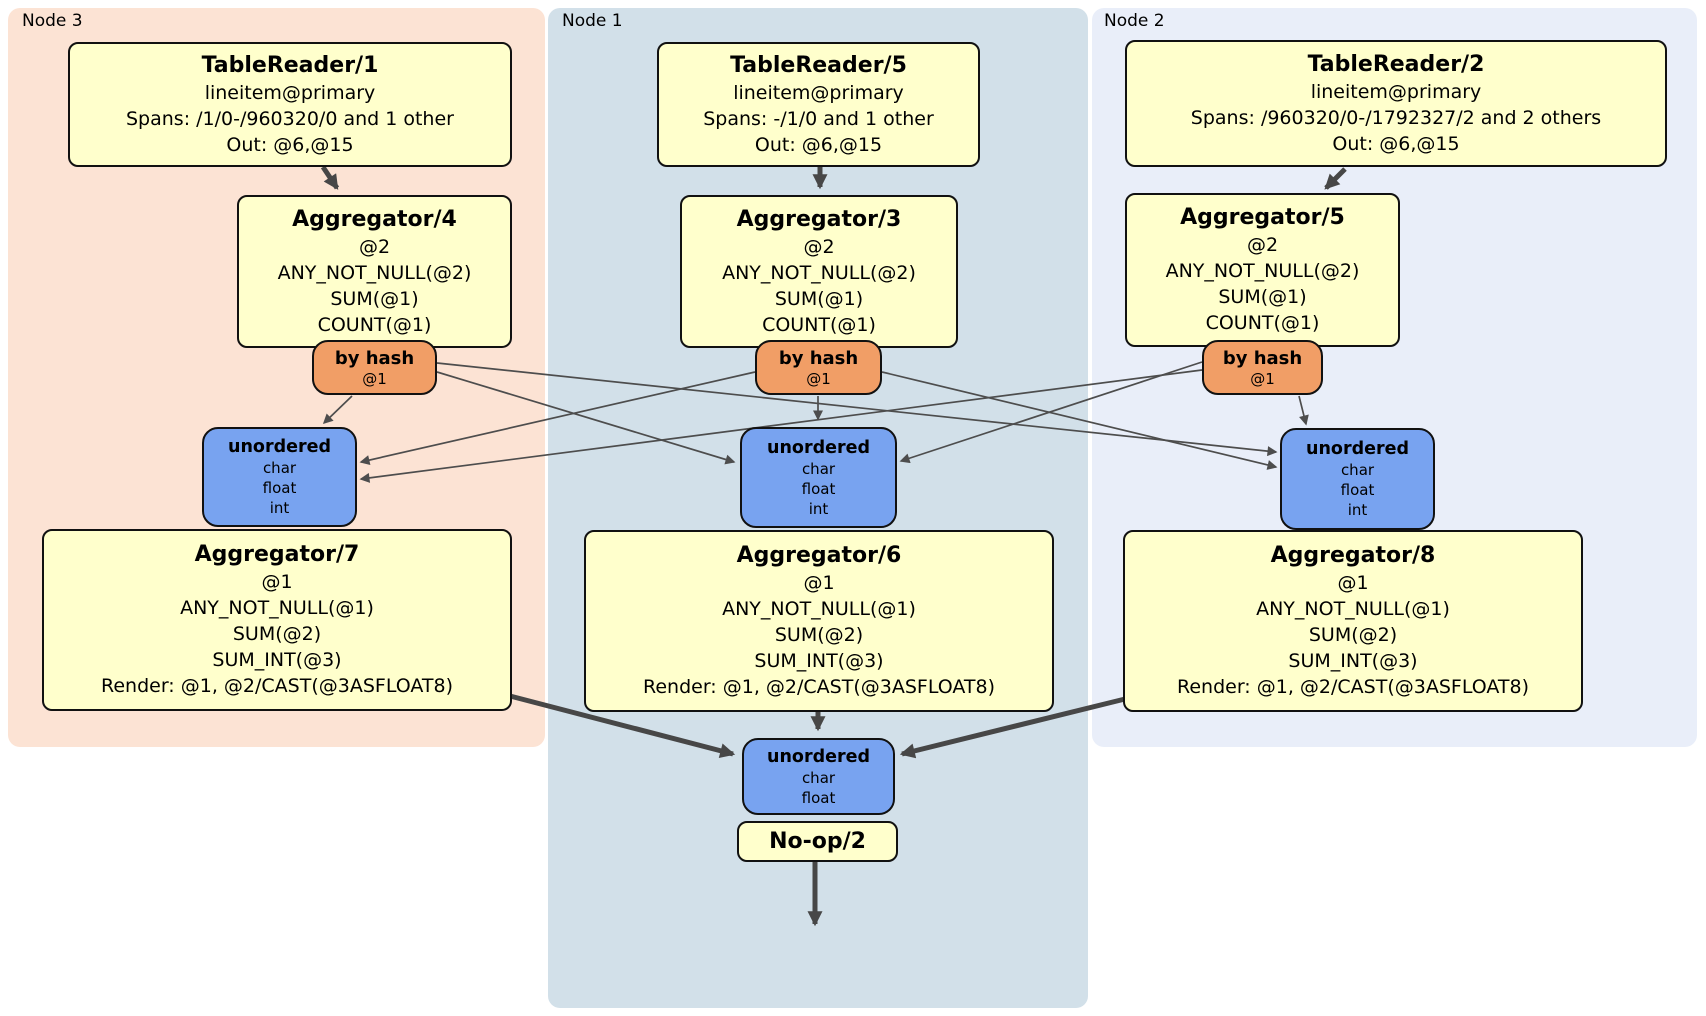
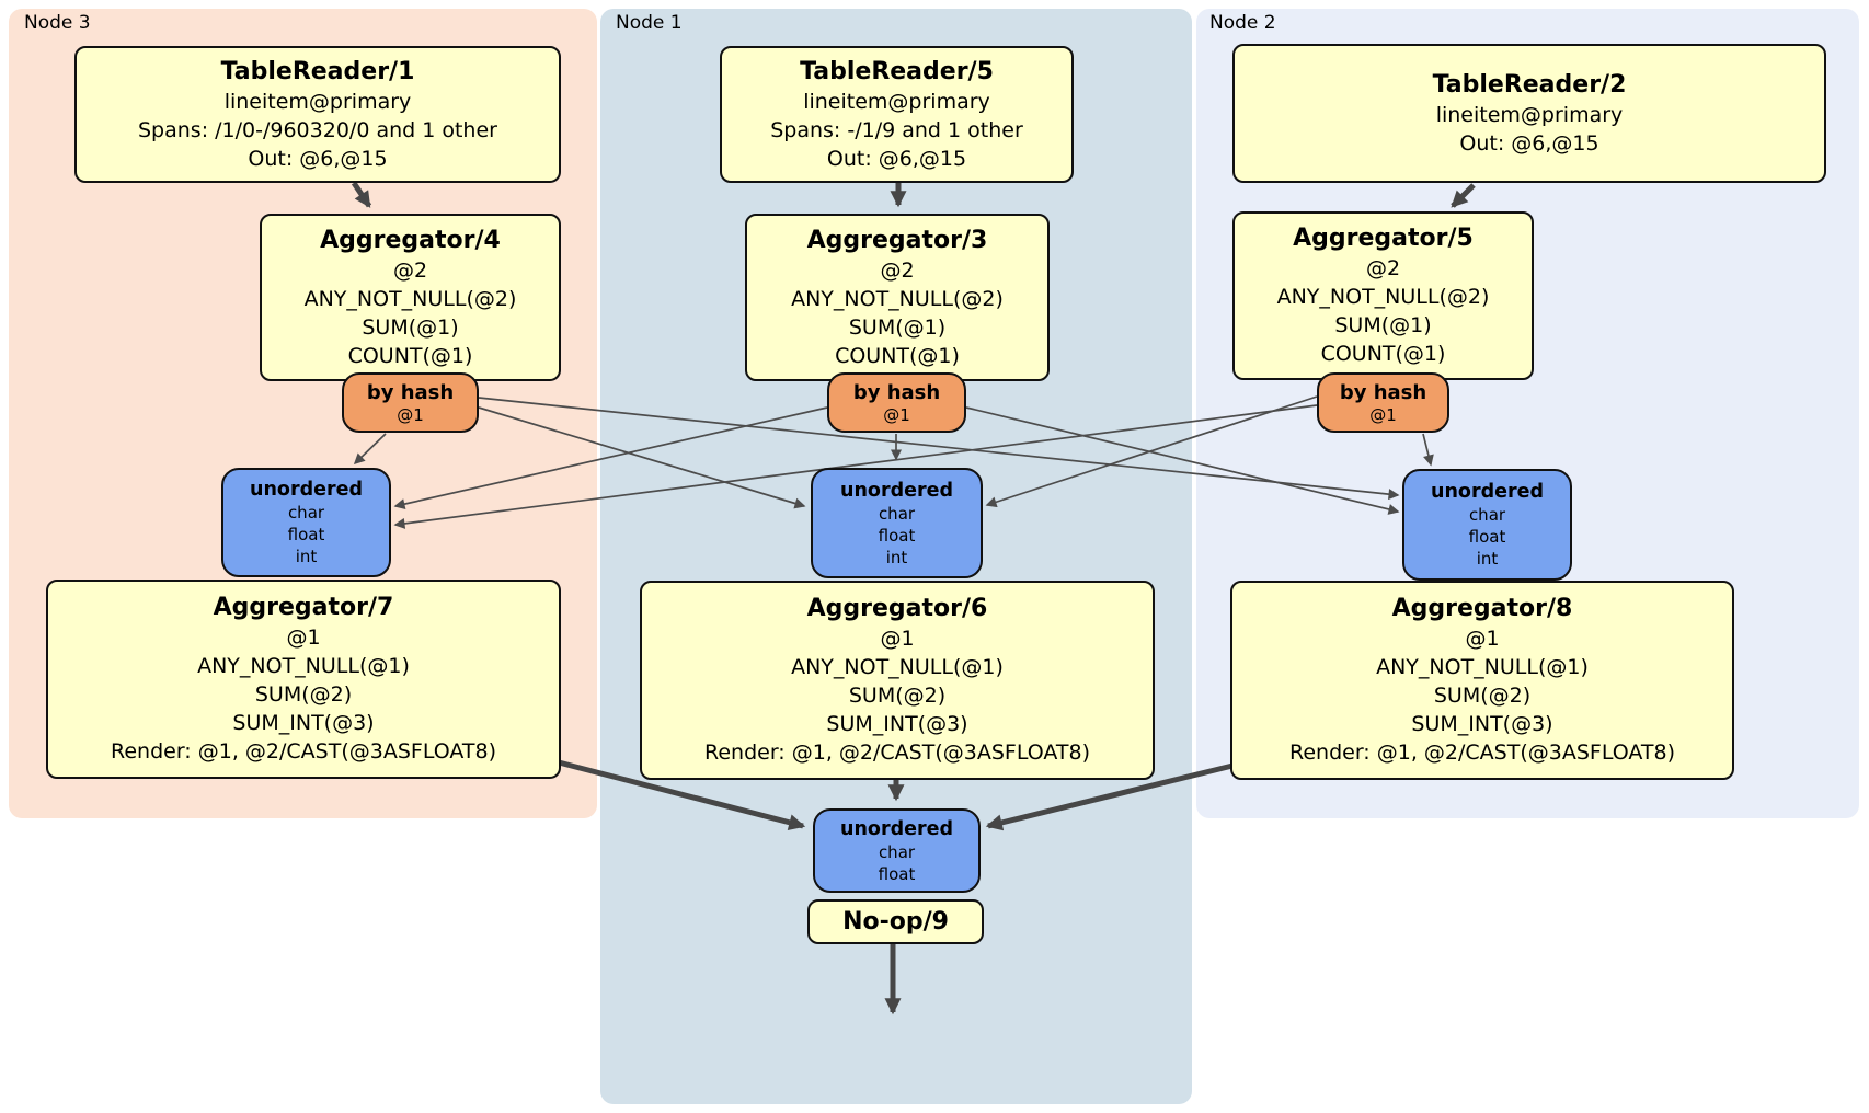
  Node 3
  Node 1
  Node 2
  TableReader/1
  lineitem@primary
  Spans: /1/0-/960320/0 and 1 other
  Out: @6,@15
  Aggregator/4
  @2
  ANY_NOT_NULL(@2)
  SUM(@1)
  COUNT(@1)
  by hash
  @1
  unordered
  char
  float
  int
  Aggregator/7
  @1
  ANY_NOT_NULL(@1)
  SUM(@2)
  SUM_INT(@3)
  Render: @1, @2/CAST(@3ASFLOAT8)
  TableReader/5
  lineitem@primary
- Spans: -/1/0 and 1 other
+ Spans: -/1/9 and 1 other
  Out: @6,@15
  Aggregator/3
  @2
  ANY_NOT_NULL(@2)
  SUM(@1)
  COUNT(@1)
  by hash
  @1
  unordered
  char
  float
  int
  Aggregator/6
  @1
  ANY_NOT_NULL(@1)
  SUM(@2)
  SUM_INT(@3)
  Render: @1, @2/CAST(@3ASFLOAT8)
  unordered
  char
  float
- No-op/2
+ No-op/9
  TableReader/2
  lineitem@primary
- Spans: /960320/0-/1792327/2 and 2 others
  Out: @6,@15
  Aggregator/5
  @2
  ANY_NOT_NULL(@2)
  SUM(@1)
  COUNT(@1)
  by hash
  @1
  unordered
  char
  float
  int
  Aggregator/8
  @1
  ANY_NOT_NULL(@1)
  SUM(@2)
  SUM_INT(@3)
  Render: @1, @2/CAST(@3ASFLOAT8)
